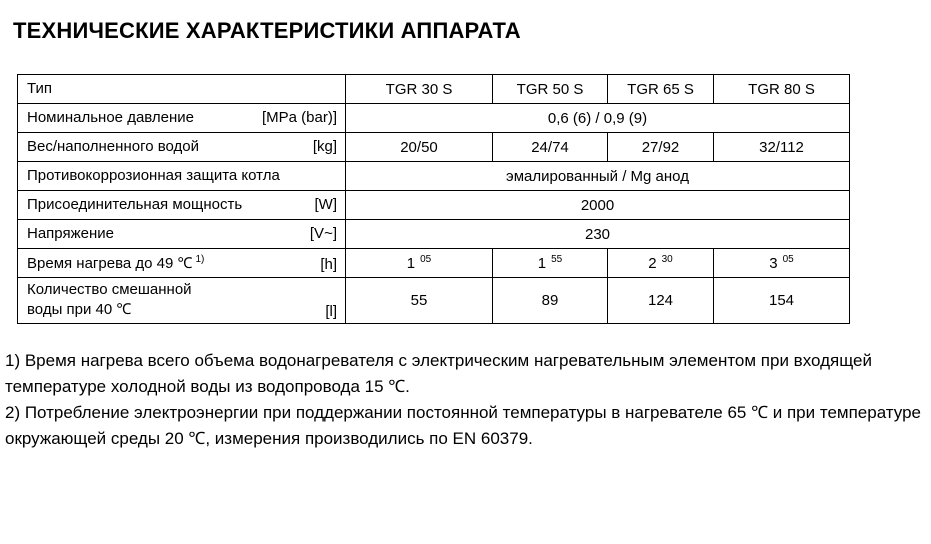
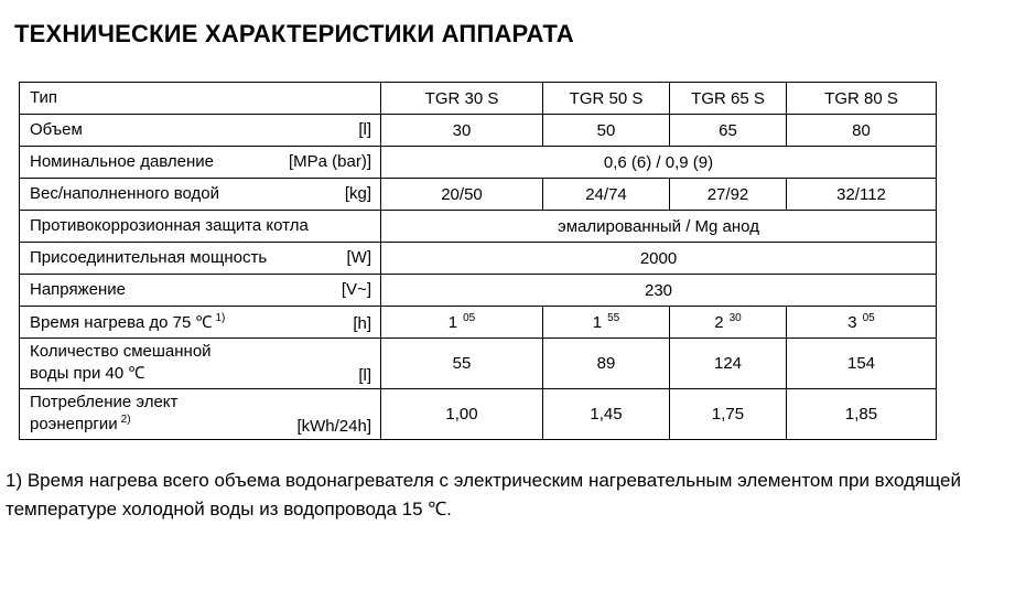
  ТЕХНИЧЕСКИЕ ХАРАКТЕРИСТИКИ АППАРАТА
  Тип	TGR 30 S	TGR 50 S	TGR 65 S	TGR 80 S
+ Объем [l]	30	50	65	80
  Номинальное давление [MPa (bar)]	0,6 (6) / 0,9 (9)
  Вес/наполненного водой [kg]	20/50	24/74	27/92	32/112
  Противокоррозионная защита котла	эмалированный / Mg анод
  Присоединительная мощность [W]	2000
  Напряжение [V~]	230
- Время нагрева до 49 ℃ 1) [h]	1 05	1 55	2 30	3 05
+ Время нагрева до 75 ℃ 1) [h]	1 05	1 55	2 30	3 05
  Количество смешанной воды при 40 ℃ [l]	55	89	124	154
+ Потребление элект роэнепргии 2) [kWh/24h]	1,00	1,45	1,75	1,85
  1) Время нагрева всего объема водонагревателя с электрическим нагревательным элементом при входящей температуре холодной воды из водопровода 15 ℃.
- 2) Потребление электроэнергии при поддержании постоянной температуры в нагревателе 65 ℃ и при температуре окружающей среды 20 ℃, измерения производились по EN 60379.
